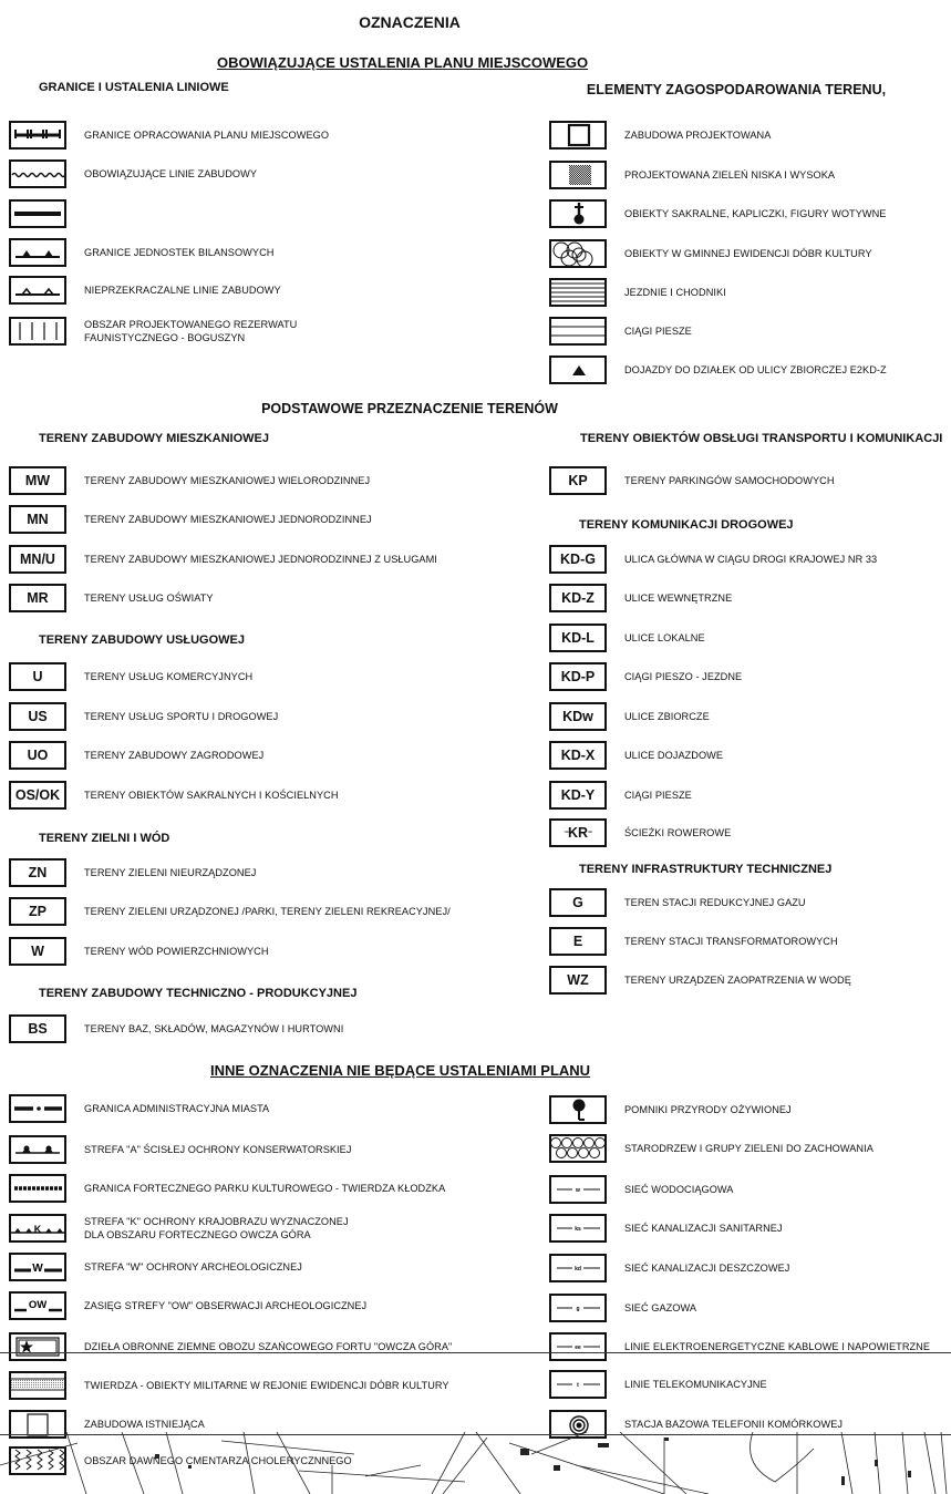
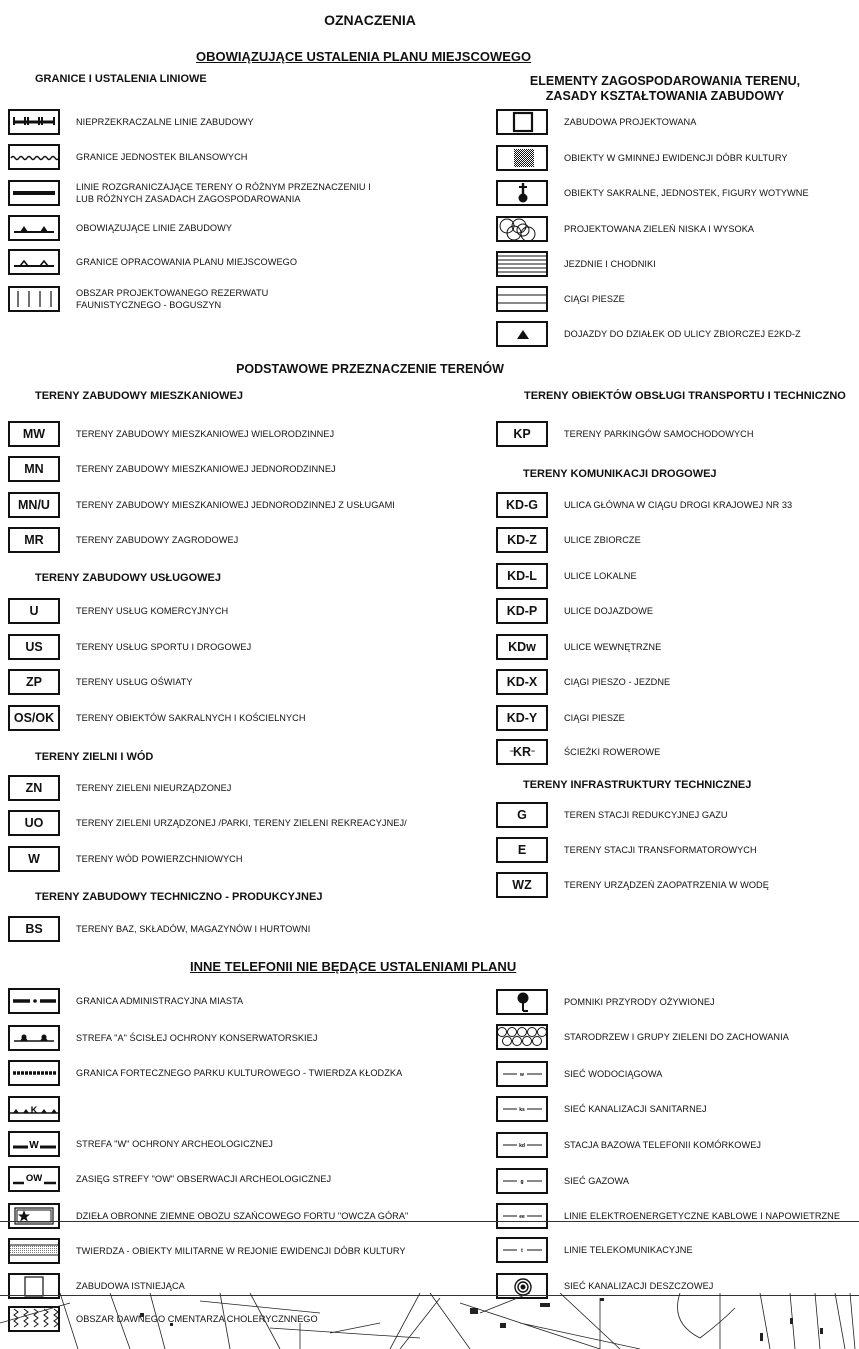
  OZNACZENIA
  OBOWIĄZUJĄCE USTALENIA PLANU MIEJSCOWEGO
  GRANICE I USTALENIA LINIOWE
  ELEMENTY ZAGOSPODAROWANIA TERENU,
+ ZASADY KSZTAŁTOWANIA ZABUDOWY
- GRANICE OPRACOWANIA PLANU MIEJSCOWEGO
+ NIEPRZEKRACZALNE LINIE ZABUDOWY
- OBOWIĄZUJĄCE LINIE ZABUDOWY
+ GRANICE JEDNOSTEK BILANSOWYCH
+ LINIE ROZGRANICZAJĄCE TERENY O RÓŻNYM PRZEZNACZENIU I
+ LUB RÓŻNYCH ZASADACH ZAGOSPODAROWANIA
- GRANICE JEDNOSTEK BILANSOWYCH
+ OBOWIĄZUJĄCE LINIE ZABUDOWY
- NIEPRZEKRACZALNE LINIE ZABUDOWY
+ GRANICE OPRACOWANIA PLANU MIEJSCOWEGO
  OBSZAR PROJEKTOWANEGO REZERWATU
  FAUNISTYCZNEGO - BOGUSZYN
  ZABUDOWA PROJEKTOWANA
- PROJEKTOWANA ZIELEŃ NISKA I WYSOKA
+ OBIEKTY W GMINNEJ EWIDENCJI DÓBR KULTURY
- OBIEKTY SAKRALNE, KAPLICZKI, FIGURY WOTYWNE
+ OBIEKTY SAKRALNE, JEDNOSTEK, FIGURY WOTYWNE
- OBIEKTY W GMINNEJ EWIDENCJI DÓBR KULTURY
+ PROJEKTOWANA ZIELEŃ NISKA I WYSOKA
  JEZDNIE I CHODNIKI
  CIĄGI PIESZE
  DOJAZDY DO DZIAŁEK OD ULICY ZBIORCZEJ E2KD-Z
  PODSTAWOWE PRZEZNACZENIE TERENÓW
  TERENY ZABUDOWY MIESZKANIOWEJ
  MW
  TERENY ZABUDOWY MIESZKANIOWEJ WIELORODZINNEJ
  MN
  TERENY ZABUDOWY MIESZKANIOWEJ JEDNORODZINNEJ
  MN/U
  TERENY ZABUDOWY MIESZKANIOWEJ JEDNORODZINNEJ Z USŁUGAMI
  MR
- TERENY USŁUG OŚWIATY
+ TERENY ZABUDOWY ZAGRODOWEJ
  TERENY ZABUDOWY USŁUGOWEJ
  U
  TERENY USŁUG KOMERCYJNYCH
  US
  TERENY USŁUG SPORTU I DROGOWEJ
- UO
+ ZP
- TERENY ZABUDOWY ZAGRODOWEJ
+ TERENY USŁUG OŚWIATY
  OS/OK
  TERENY OBIEKTÓW SAKRALNYCH I KOŚCIELNYCH
  TERENY ZIELNI I WÓD
  ZN
  TERENY ZIELENI NIEURZĄDZONEJ
- ZP
+ UO
  TERENY ZIELENI URZĄDZONEJ /PARKI, TERENY ZIELENI REKREACYJNEJ/
  W
  TERENY WÓD POWIERZCHNIOWYCH
  TERENY ZABUDOWY TECHNICZNO - PRODUKCYJNEJ
  BS
  TERENY BAZ, SKŁADÓW, MAGAZYNÓW I HURTOWNI
- TERENY OBIEKTÓW OBSŁUGI TRANSPORTU I KOMUNIKACJI
+ TERENY OBIEKTÓW OBSŁUGI TRANSPORTU I TECHNICZNO
  KP
  TERENY PARKINGÓW SAMOCHODOWYCH
  TERENY KOMUNIKACJI DROGOWEJ
  KD-G
  ULICA GŁÓWNA W CIĄGU DROGI KRAJOWEJ NR 33
  KD-Z
- ULICE WEWNĘTRZNE
+ ULICE ZBIORCZE
  KD-L
  ULICE LOKALNE
  KD-P
- CIĄGI PIESZO - JEZDNE
+ ULICE DOJAZDOWE
  KDw
- ULICE ZBIORCZE
+ ULICE WEWNĘTRZNE
  KD-X
- ULICE DOJAZDOWE
+ CIĄGI PIESZO - JEZDNE
  KD-Y
  CIĄGI PIESZE
  KR
  ŚCIEŻKI ROWEROWE
  TERENY INFRASTRUKTURY TECHNICZNEJ
  G
  TEREN STACJI REDUKCYJNEJ GAZU
  E
  TERENY STACJI TRANSFORMATOROWYCH
  WZ
  TERENY URZĄDZEŃ ZAOPATRZENIA W WODĘ
- INNE OZNACZENIA NIE BĘDĄCE USTALENIAMI PLANU
+ INNE TELEFONII NIE BĘDĄCE USTALENIAMI PLANU
  GRANICA ADMINISTRACYJNA MIASTA
  STREFA "A" ŚCISŁEJ OCHRONY KONSERWATORSKIEJ
  GRANICA FORTECZNEGO PARKU KULTUROWEGO - TWIERDZA KŁODZKA
  K
- STREFA "K" OCHRONY KRAJOBRAZU WYZNACZONEJ
- DLA OBSZARU FORTECZNEGO OWCZA GÓRA
  W
  STREFA "W" OCHRONY ARCHEOLOGICZNEJ
  OW
  ZASIĘG STREFY "OW" OBSERWACJI ARCHEOLOGICZNEJ
  DZIEŁA OBRONNE ZIEMNE OBOZU SZAŃCOWEGO FORTU "OWCZA GÓRA"
  TWIERDZA - OBIEKTY MILITARNE W REJONIE EWIDENCJI DÓBR KULTURY
  ZABUDOWA ISTNIEJĄCA
  OBSZAR DAWNEGO CMENTARZA CHOLERYCZNNEGO
  POMNIKI PRZYRODY OŻYWIONEJ
  STARODRZEW I GRUPY ZIELENI DO ZACHOWANIA
  SIEĆ WODOCIĄGOWA
  SIEĆ KANALIZACJI SANITARNEJ
- SIEĆ KANALIZACJI DESZCZOWEJ
+ STACJA BAZOWA TELEFONII KOMÓRKOWEJ
  SIEĆ GAZOWA
  LINIE ELEKTROENERGETYCZNE KABLOWE I NAPOWIETRZNE
  LINIE TELEKOMUNIKACYJNE
- STACJA BAZOWA TELEFONII KOMÓRKOWEJ
+ SIEĆ KANALIZACJI DESZCZOWEJ
